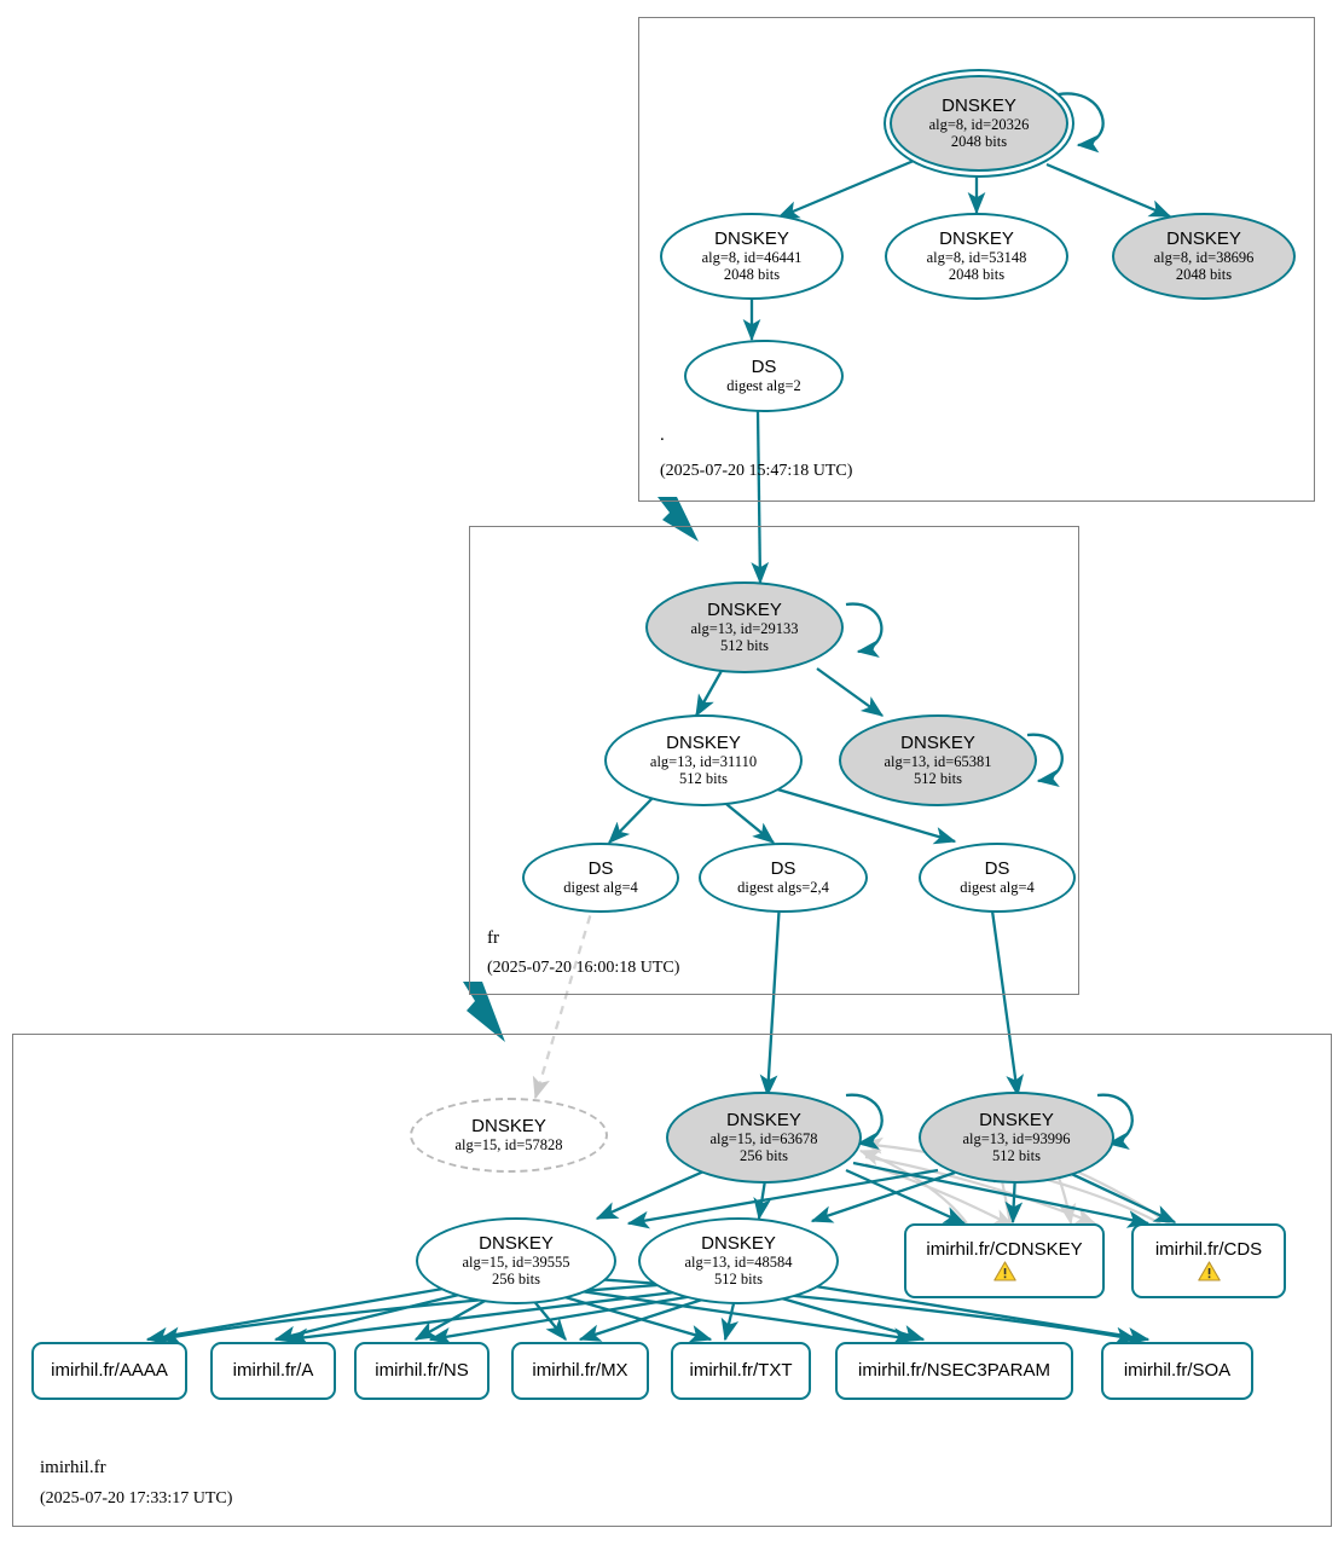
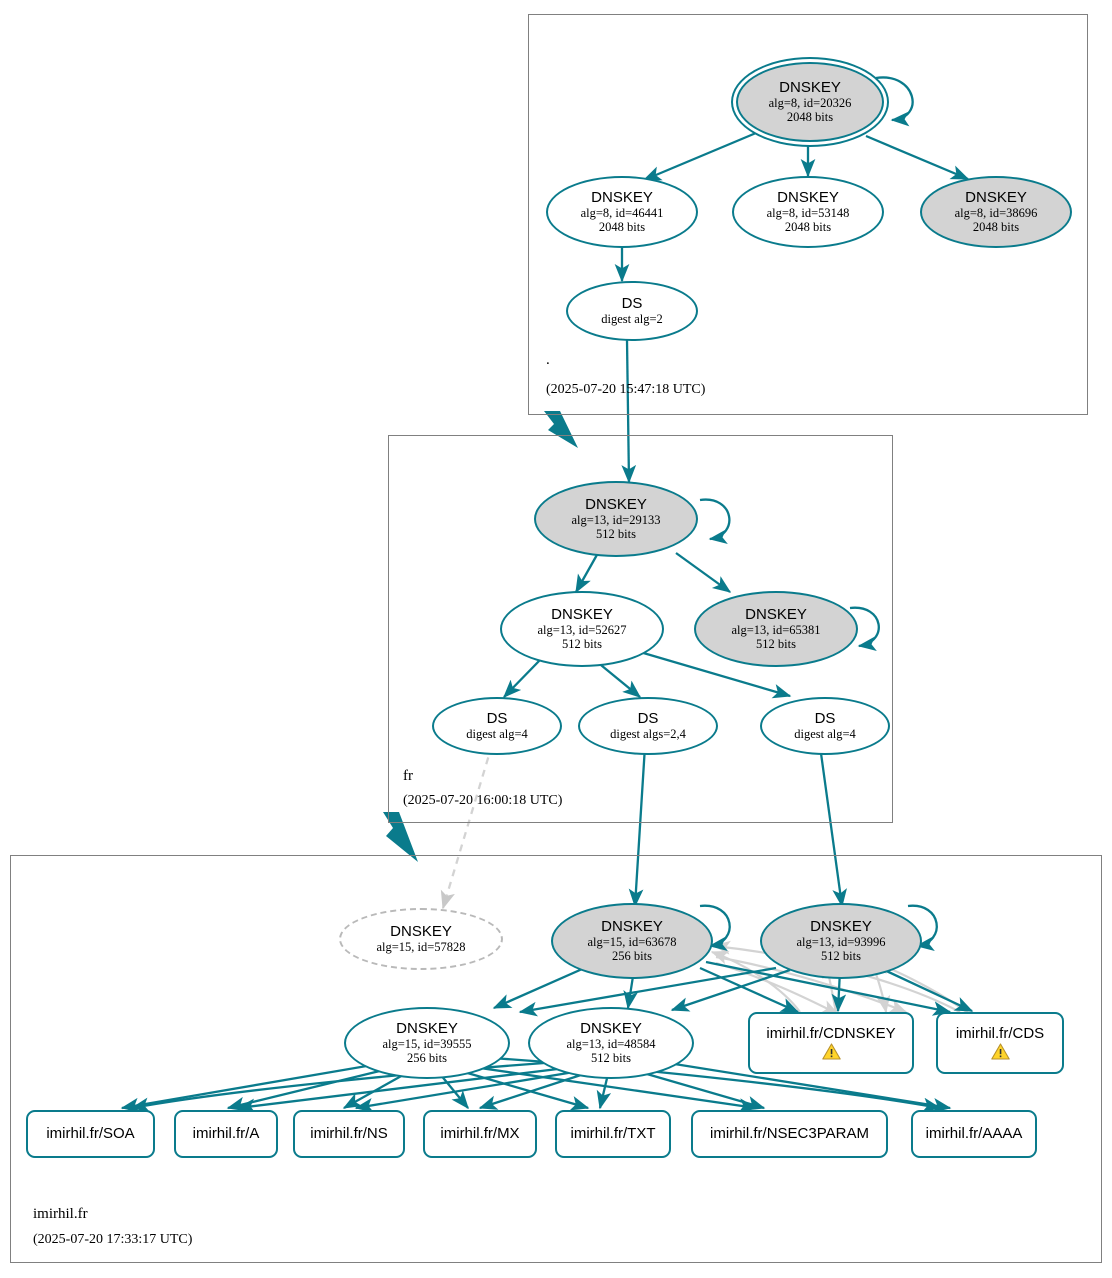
  .
  (2025-07-20 15:47:18 UTC)
  fr
  (2025-07-20 16:00:18 UTC)
  imirhil.fr
  (2025-07-20 17:33:17 UTC)
  DNSKEY
  alg=8, id=20326
  2048 bits
  DNSKEY
  alg=8, id=46441
  2048 bits
  DNSKEY
  alg=8, id=53148
  2048 bits
  DNSKEY
  alg=8, id=38696
  2048 bits
  DS
  digest alg=2
  DNSKEY
  alg=13, id=29133
  512 bits
  DNSKEY
- alg=13, id=31110
+ alg=13, id=52627
  512 bits
  DNSKEY
  alg=13, id=65381
  512 bits
  DS
  digest alg=4
  DS
  digest algs=2,4
  DS
  digest alg=4
  DNSKEY
  alg=15, id=57828
  DNSKEY
  alg=15, id=63678
  256 bits
  DNSKEY
  alg=13, id=93996
  512 bits
  DNSKEY
  alg=15, id=39555
  256 bits
  DNSKEY
  alg=13, id=48584
  512 bits
  imirhil.fr/CDNSKEY
  imirhil.fr/CDS
- imirhil.fr/AAAA
+ imirhil.fr/SOA
  imirhil.fr/A
  imirhil.fr/NS
  imirhil.fr/MX
  imirhil.fr/TXT
  imirhil.fr/NSEC3PARAM
- imirhil.fr/SOA
+ imirhil.fr/AAAA
